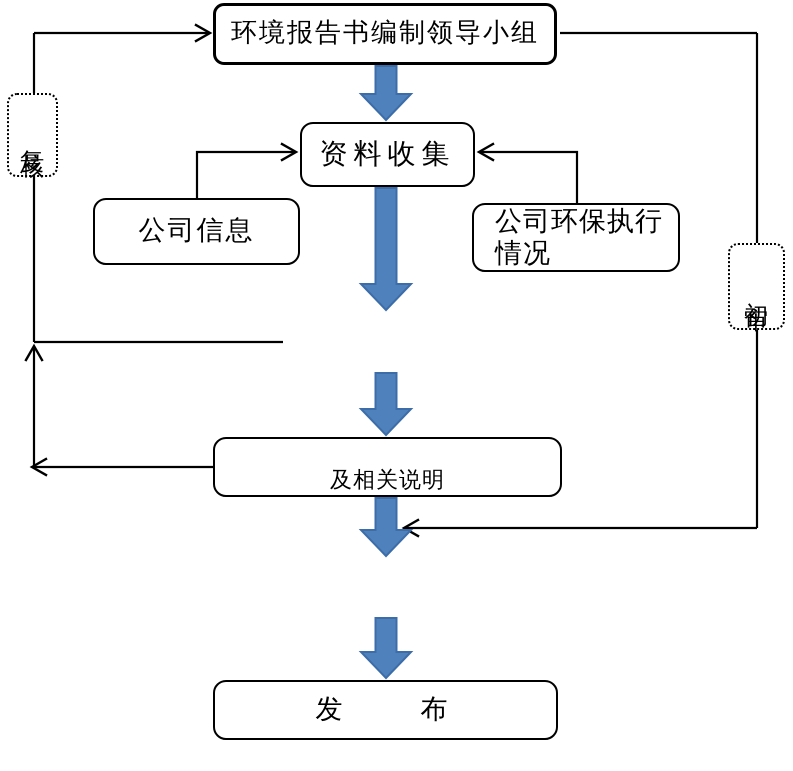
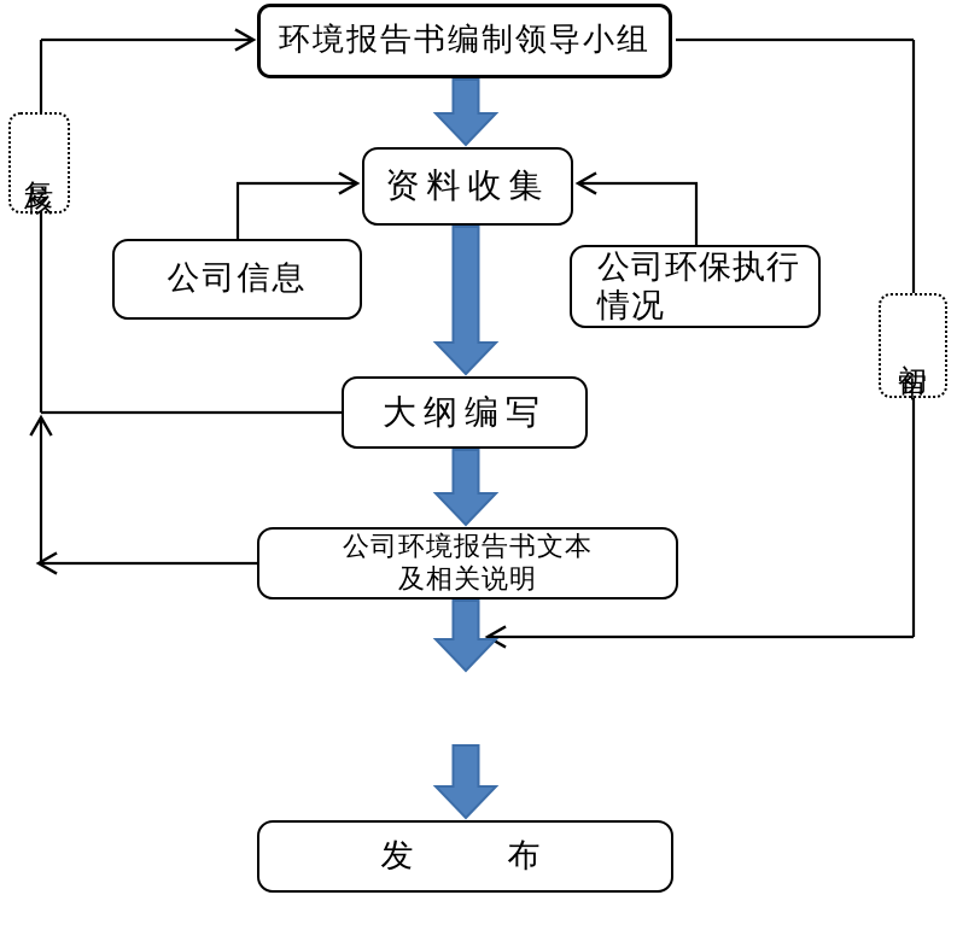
  环境报告书编制领导小组
  资料收集
  公司信息
  公司环保执行
  情况
+ 大纲编写
+ 公司环境报告书文本
  及相关说明
  发 布
